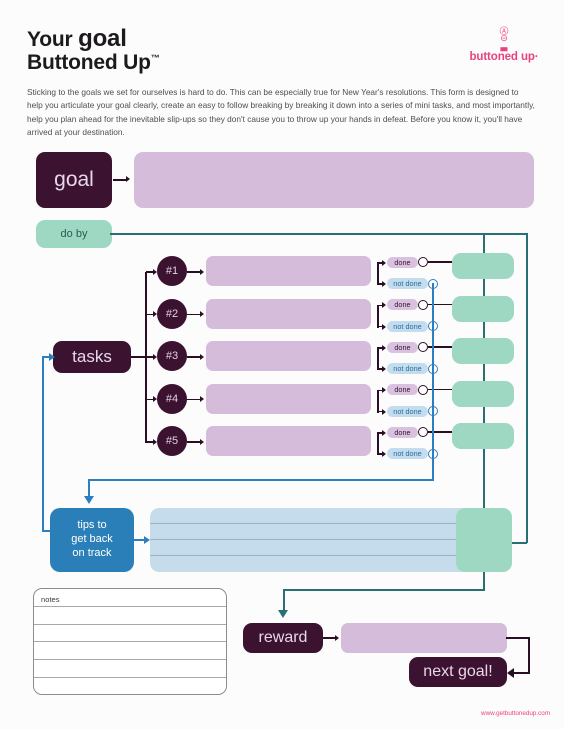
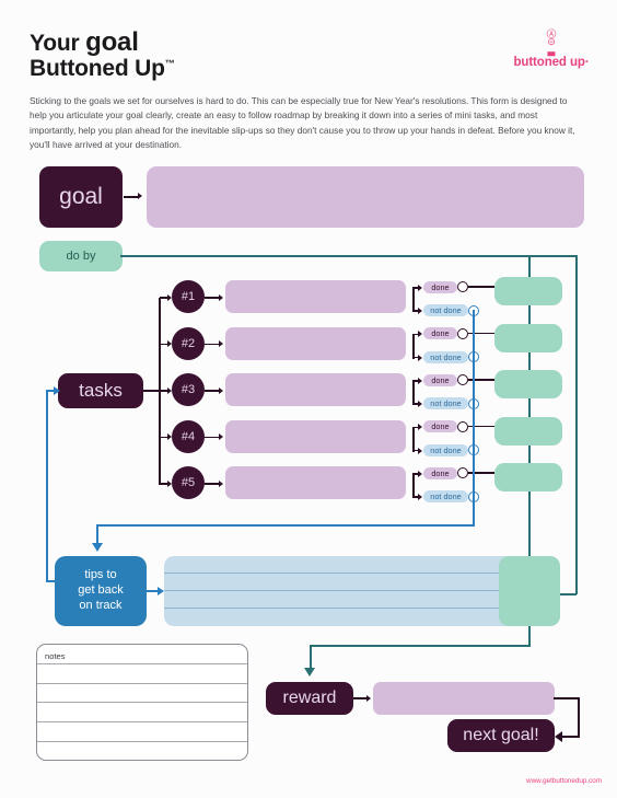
  Your goal
  Buttoned Up™
  Ⓐ
  ⊝
  ▃
  buttoned up·
- Sticking to the goals we set for ourselves is hard to do. This can be especially true for New Year's resolutions. This form is designed to help you articulate your goal clearly, create an easy to follow breaking by breaking it down into a series of mini tasks, and most importantly, help you plan ahead for the inevitable slip-ups so they don't cause you to throw up your hands in defeat. Before you know it, you'll have arrived at your destination.
+ Sticking to the goals we set for ourselves is hard to do. This can be especially true for New Year's resolutions. This form is designed to help you articulate your goal clearly, create an easy to follow roadmap by breaking it down into a series of mini tasks, and most importantly, help you plan ahead for the inevitable slip-ups so they don't cause you to throw up your hands in defeat. Before you know it, you'll have arrived at your destination.
  goal
  do by
  tasks
  #1
  done
  not done
  #2
  done
  not done
  #3
  done
  not done
  #4
  done
  not done
  #5
  done
  not done
  tips to
  get back
  on track
  notes
  reward
  next goal!
